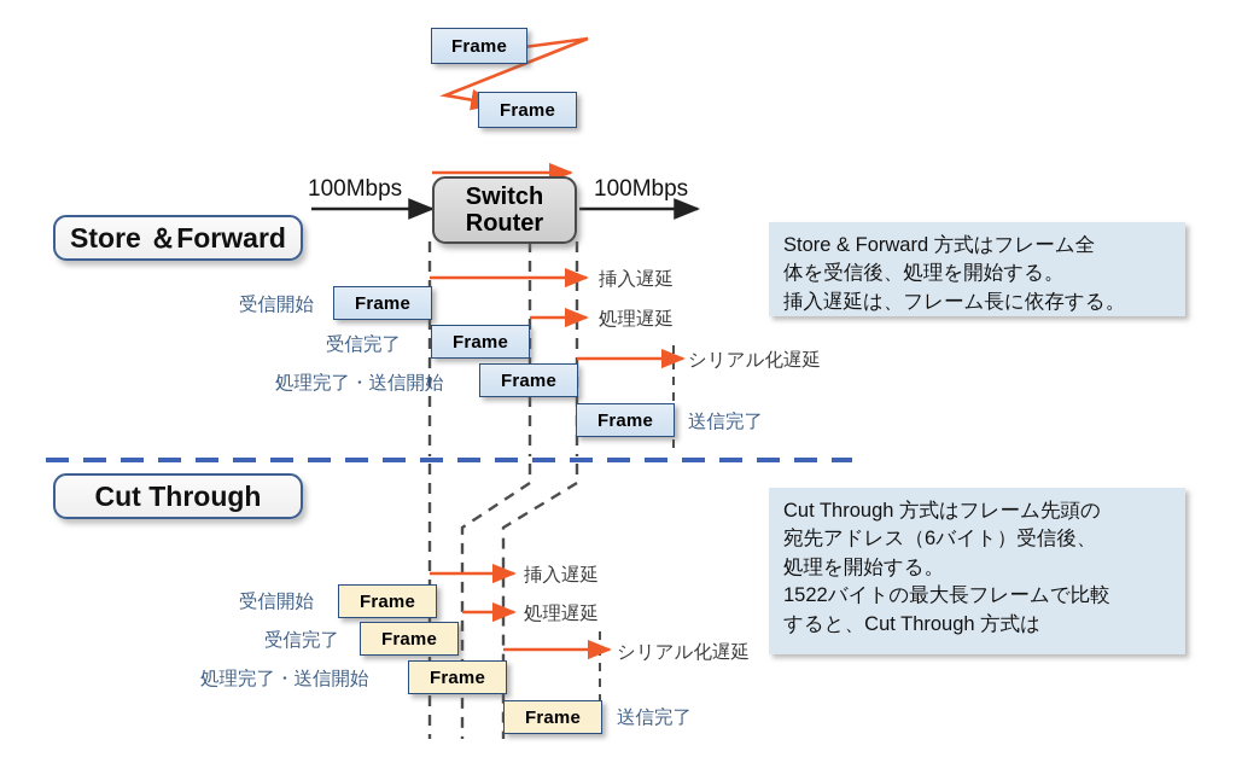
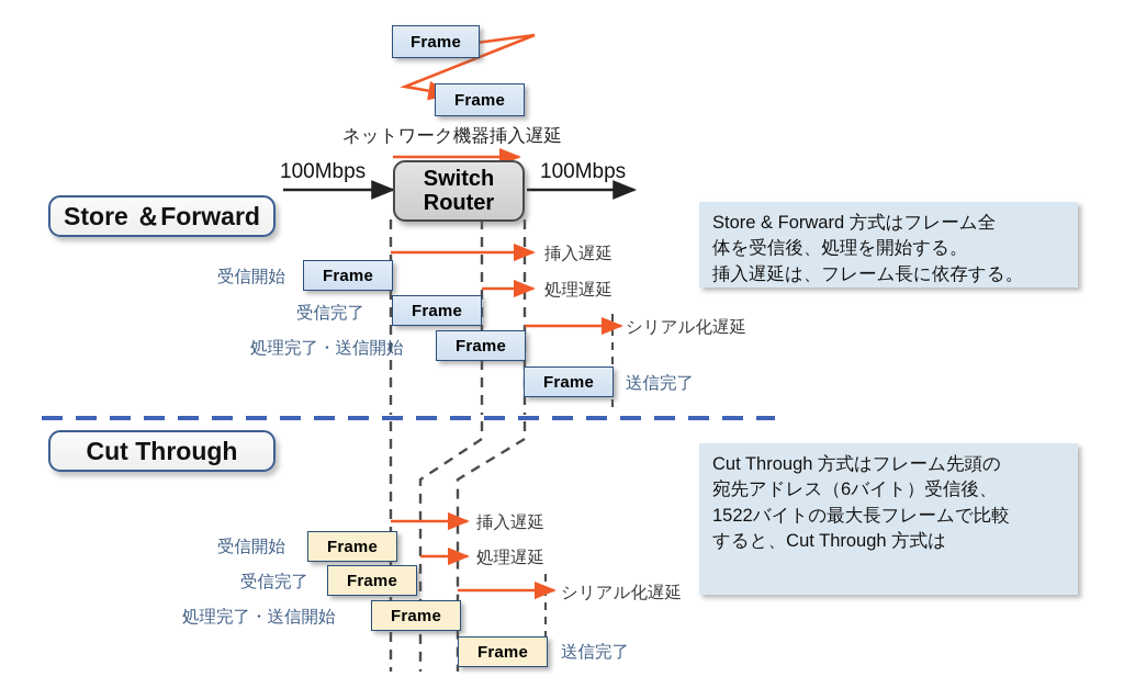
  Frame
  Frame
+ ネットワーク機器挿入遅延
  100Mbps
  100Mbps
  Switch
  Router
  Store ＆Forward
  受信開始
  受信完了
  処理完了・送信開始
  Frame
  Frame
  Frame
  Frame
  挿入遅延
  処理遅延
  シリアル化遅延
  送信完了
  Store & Forward 方式はフレーム全
  体を受信後、処理を開始する。
  挿入遅延は、フレーム長に依存する。
  Cut Through
  受信開始
  受信完了
  処理完了・送信開始
  Frame
  Frame
  Frame
  Frame
  挿入遅延
  処理遅延
  シリアル化遅延
  送信完了
  Cut Through 方式はフレーム先頭の
  宛先アドレス（6バイト）受信後、
- 処理を開始する。
  1522バイトの最大長フレームで比較
  すると、Cut Through 方式は
